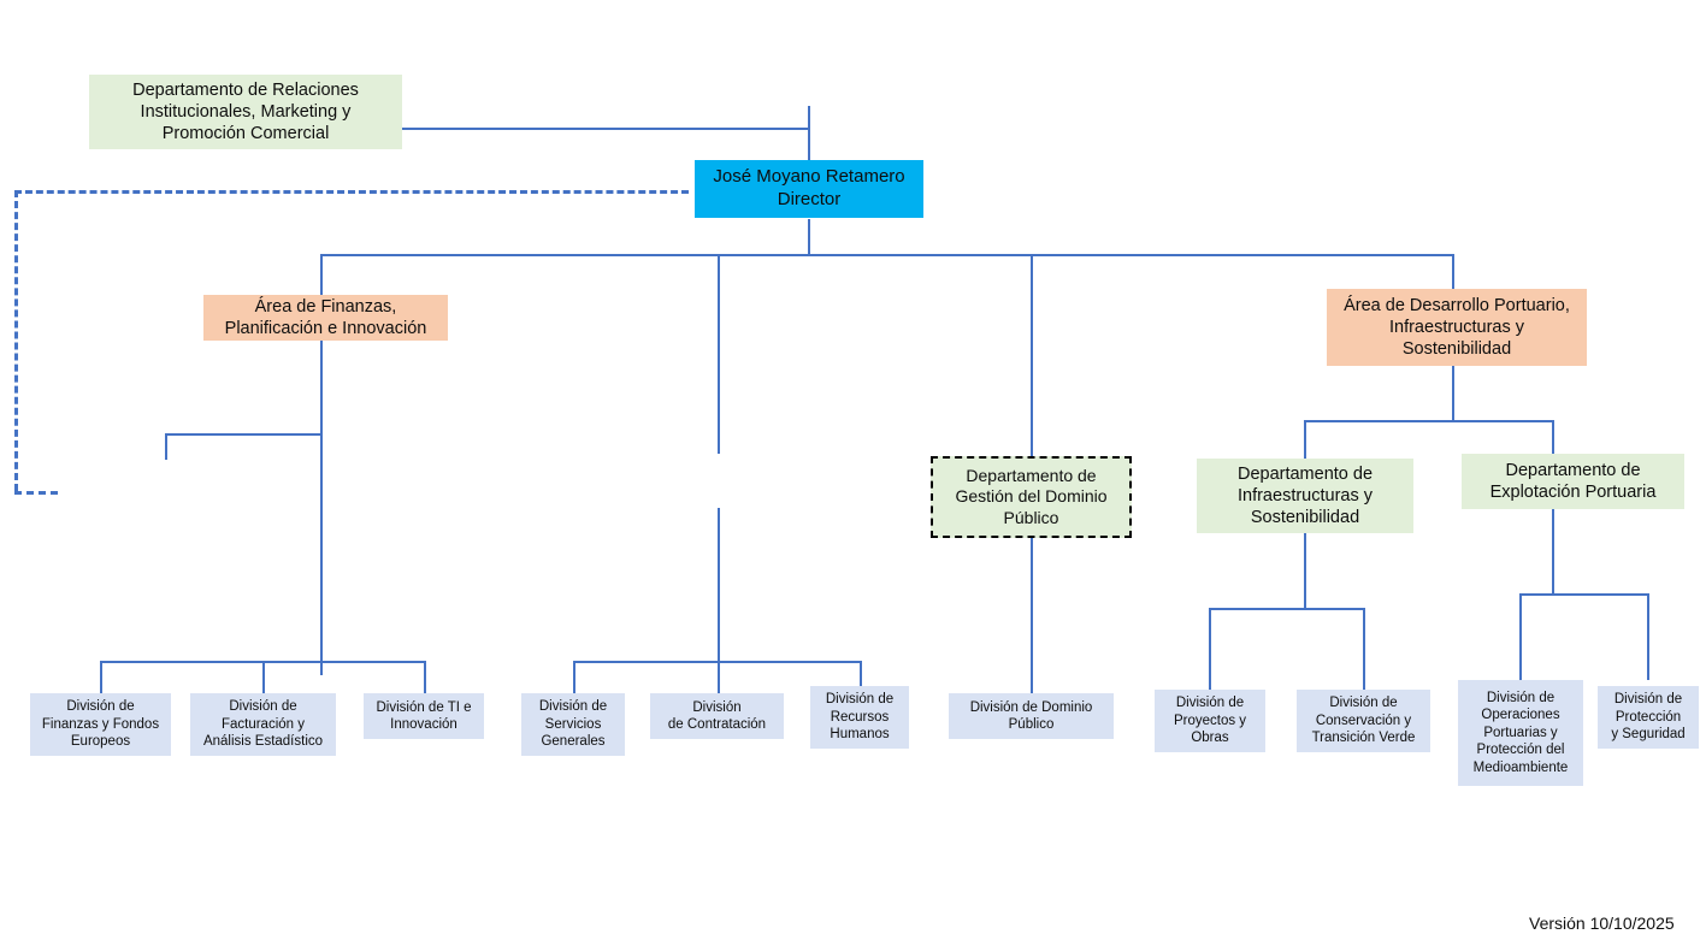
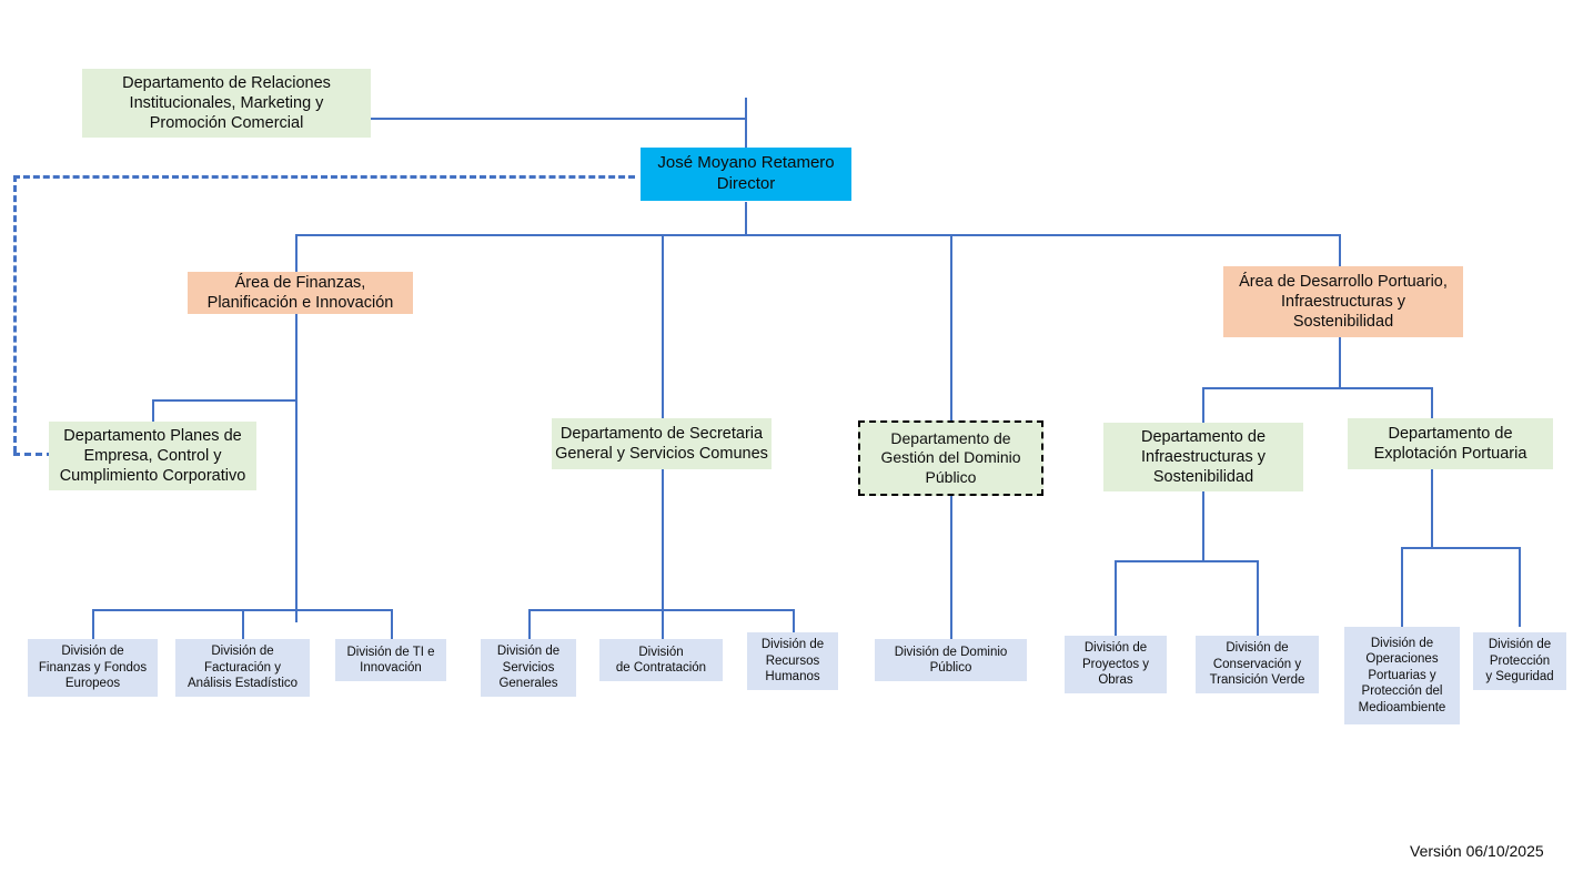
  José Moyano Retamero
  Director
  Departamento de Relaciones
  Institucionales, Marketing y
  Promoción Comercial
  Área de Finanzas,
  Planificación e Innovación
  Área de Desarrollo Portuario,
  Infraestructuras y
  Sostenibilidad
+ Departamento Planes de
+ Empresa, Control y
+ Cumplimiento Corporativo
+ Departamento de Secretaria
+ General y Servicios Comunes
  Departamento de
  Gestión del Dominio
  Público
  Departamento de
  Infraestructuras y
  Sostenibilidad
  Departamento de
  Explotación Portuaria
  División de
  Finanzas y Fondos
  Europeos
  División de
  Facturación y
  Análisis Estadístico
  División de TI e
  Innovación
  División de
  Servicios
  Generales
  División
  de Contratación
  División de
  Recursos
  Humanos
  División de Dominio
  Público
  División de
  Proyectos y
  Obras
  División de
  Conservación y
  Transición Verde
  División de
  Operaciones
  Portuarias y
  Protección del
  Medioambiente
  División de
  Protección
  y Seguridad
- Versión 10/10/2025
+ Versión 06/10/2025
